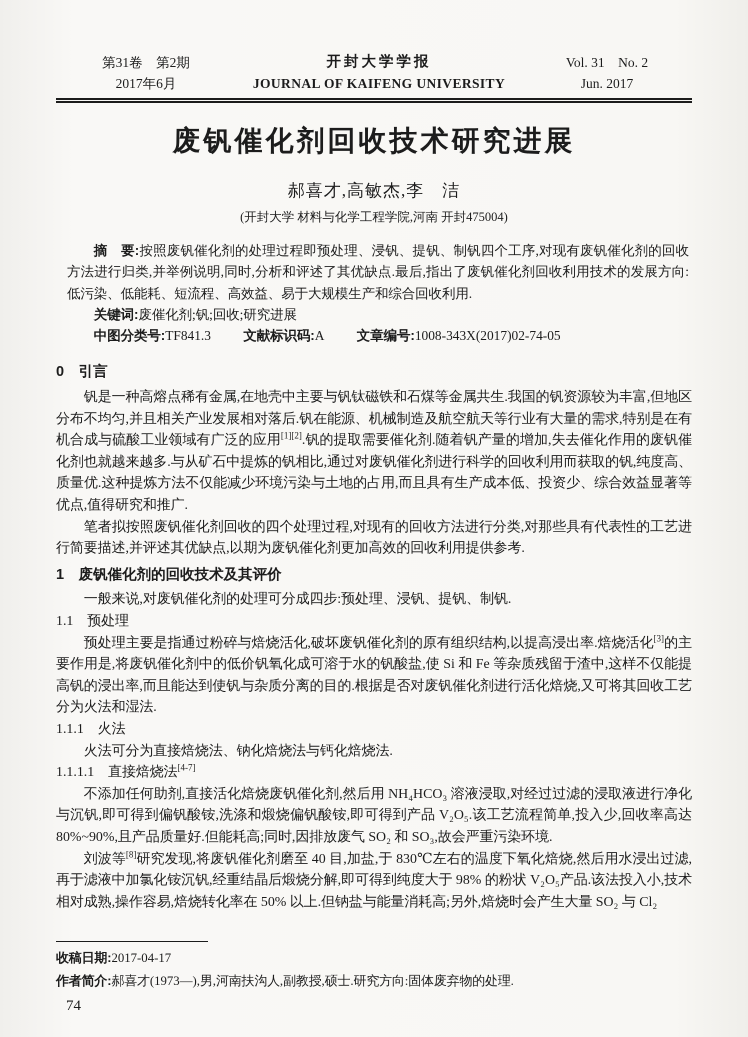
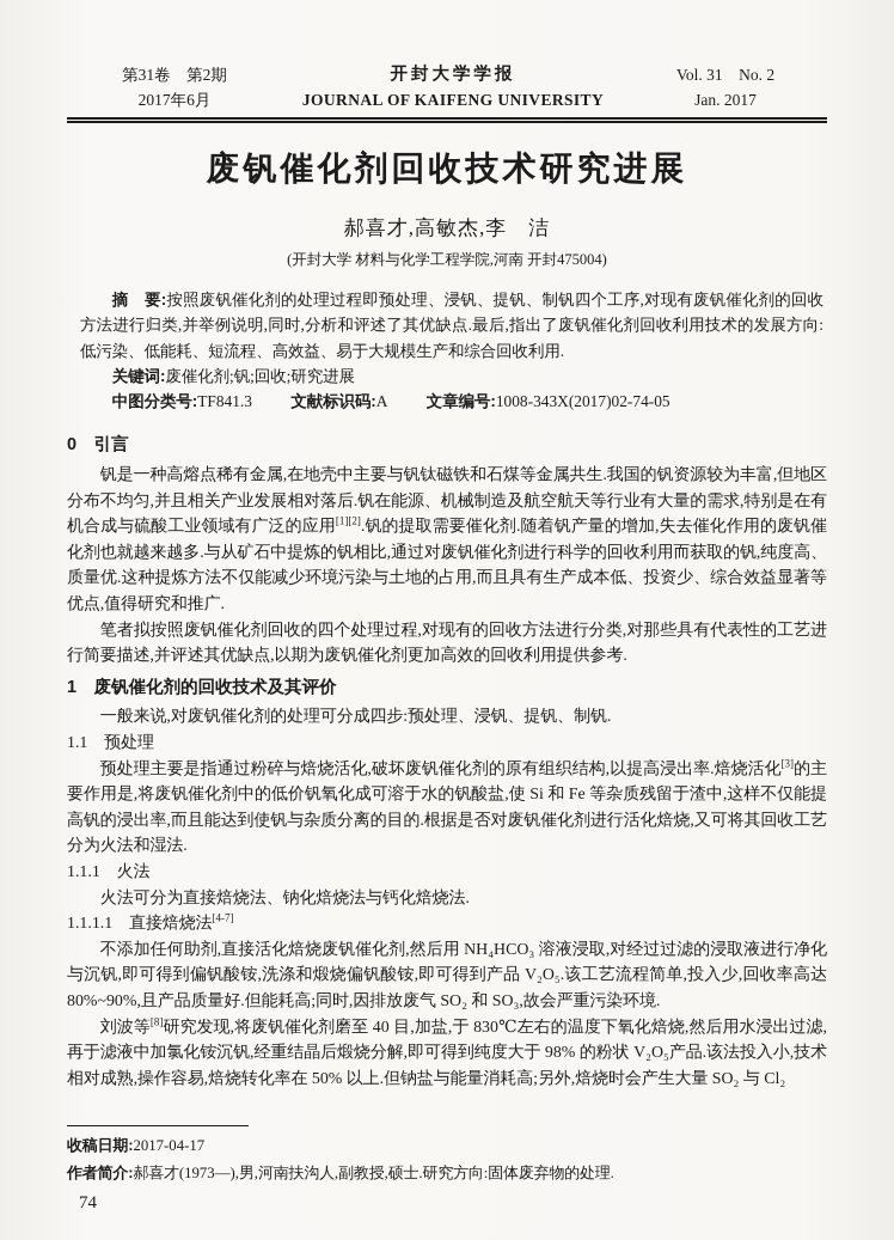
  第31卷 第2期
  2017年6月
  开封大学学报
  JOURNAL OF KAIFENG UNIVERSITY
  Vol. 31 No. 2
- Jun. 2017
+ Jan. 2017
  废钒催化剂回收技术研究进展
  郝喜才,高敏杰,李 洁
  (开封大学 材料与化学工程学院,河南 开封475004)
  摘 要:按照废钒催化剂的处理过程即预处理、浸钒、提钒、制钒四个工序,对现有废钒催化剂的回收方法进行归类,并举例说明,同时,分析和评述了其优缺点.最后,指出了废钒催化剂回收利用技术的发展方向:低污染、低能耗、短流程、高效益、易于大规模生产和综合回收利用.
  关键词:废催化剂;钒;回收;研究进展
  中图分类号:TF841.3 文献标识码:A 文章编号:1008-343X(2017)02-74-05
  0 引言
  钒是一种高熔点稀有金属,在地壳中主要与钒钛磁铁和石煤等金属共生.我国的钒资源较为丰富,但地区分布不均匀,并且相关产业发展相对落后.钒在能源、机械制造及航空航天等行业有大量的需求,特别是在有机合成与硫酸工业领域有广泛的应用[1][2].钒的提取需要催化剂.随着钒产量的增加,失去催化作用的废钒催化剂也就越来越多.与从矿石中提炼的钒相比,通过对废钒催化剂进行科学的回收利用而获取的钒,纯度高、质量优.这种提炼方法不仅能减少环境污染与土地的占用,而且具有生产成本低、投资少、综合效益显著等优点,值得研究和推广.
  笔者拟按照废钒催化剂回收的四个处理过程,对现有的回收方法进行分类,对那些具有代表性的工艺进行简要描述,并评述其优缺点,以期为废钒催化剂更加高效的回收利用提供参考.
  1 废钒催化剂的回收技术及其评价
  一般来说,对废钒催化剂的处理可分成四步:预处理、浸钒、提钒、制钒.
  1.1 预处理
  预处理主要是指通过粉碎与焙烧活化,破坏废钒催化剂的原有组织结构,以提高浸出率.焙烧活化[3]的主要作用是,将废钒催化剂中的低价钒氧化成可溶于水的钒酸盐,使 Si 和 Fe 等杂质残留于渣中,这样不仅能提高钒的浸出率,而且能达到使钒与杂质分离的目的.根据是否对废钒催化剂进行活化焙烧,又可将其回收工艺分为火法和湿法.
  1.1.1 火法
  火法可分为直接焙烧法、钠化焙烧法与钙化焙烧法.
  1.1.1.1 直接焙烧法[4-7]
  不添加任何助剂,直接活化焙烧废钒催化剂,然后用 NH₄HCO₃ 溶液浸取,对经过过滤的浸取液进行净化与沉钒,即可得到偏钒酸铵,洗涤和煅烧偏钒酸铵,即可得到产品 V₂O₅.该工艺流程简单,投入少,回收率高达 80%~90%,且产品质量好.但能耗高;同时,因排放废气 SO₂ 和 SO₃,故会严重污染环境.
  刘波等[8]研究发现,将废钒催化剂磨至 40 目,加盐,于 830℃左右的温度下氧化焙烧,然后用水浸出过滤,再于滤液中加氯化铵沉钒,经重结晶后煅烧分解,即可得到纯度大于 98% 的粉状 V₂O₅产品.该法投入小,技术相对成熟,操作容易,焙烧转化率在 50% 以上.但钠盐与能量消耗高;另外,焙烧时会产生大量 SO₂ 与 Cl₂
  收稿日期:2017-04-17
  作者简介:郝喜才(1973—),男,河南扶沟人,副教授,硕士.研究方向:固体废弃物的处理.
  74
